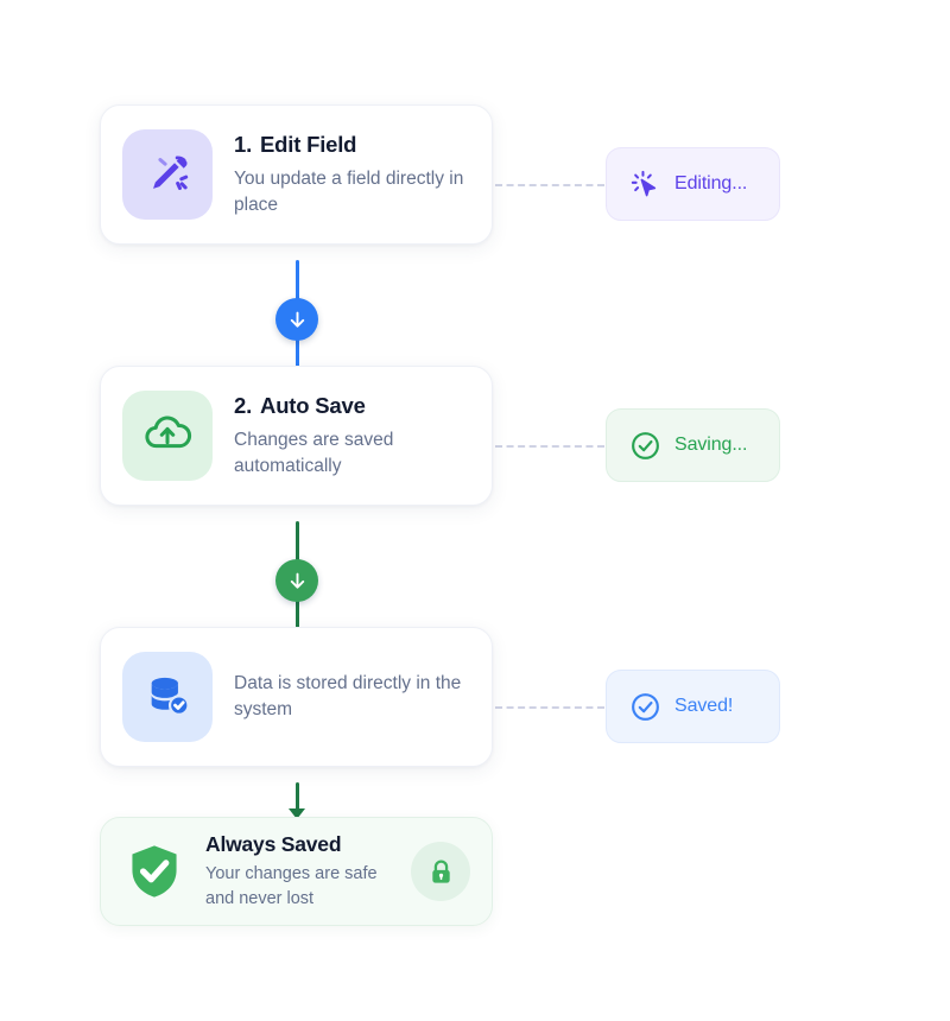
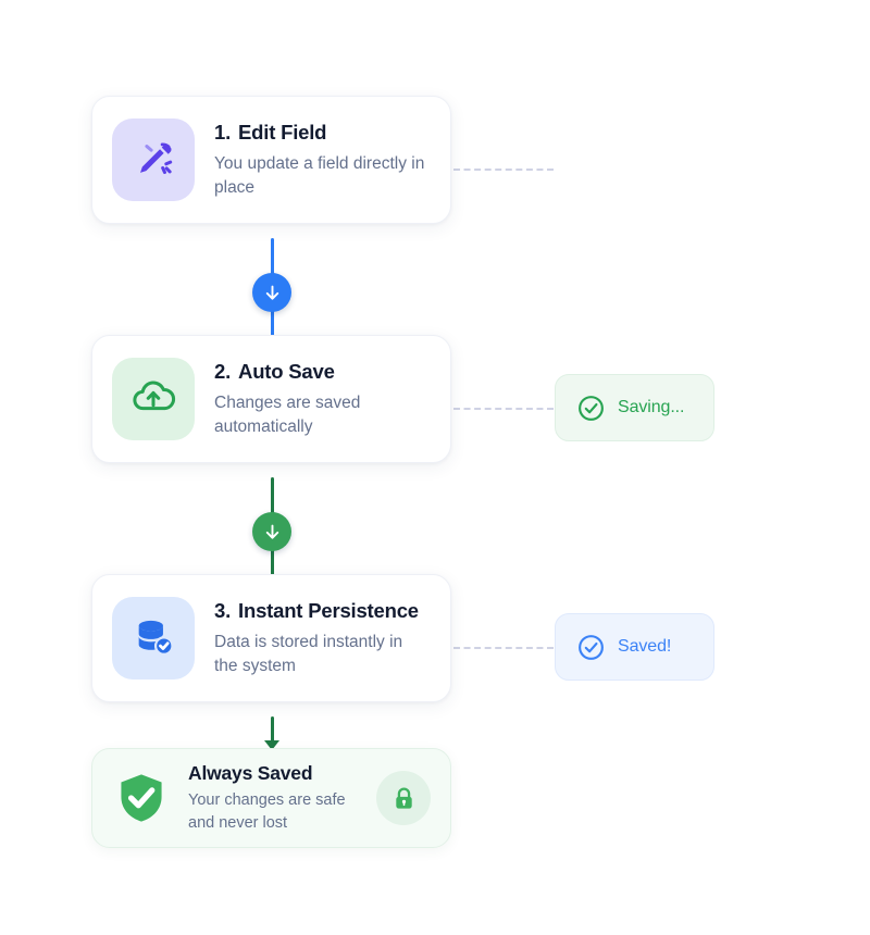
  1. Edit Field
  You update a field directly in place
  2. Auto Save
  Changes are saved automatically
+ 3. Instant Persistence
- Data is stored directly in the system
+ Data is stored instantly in the system
- Editing...
  Saving...
  Saved!
  Always Saved
  Your changes are safe and never lost
